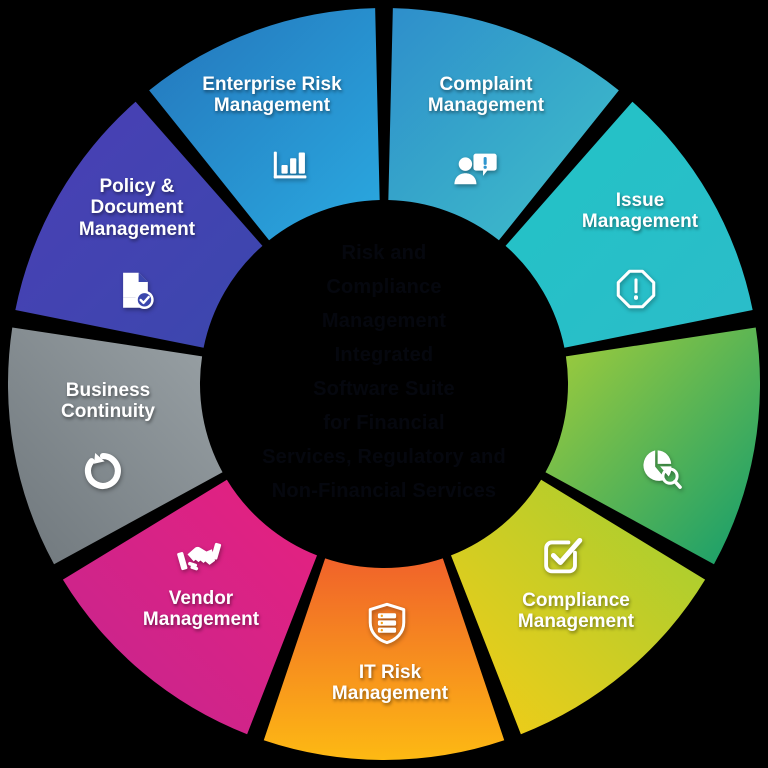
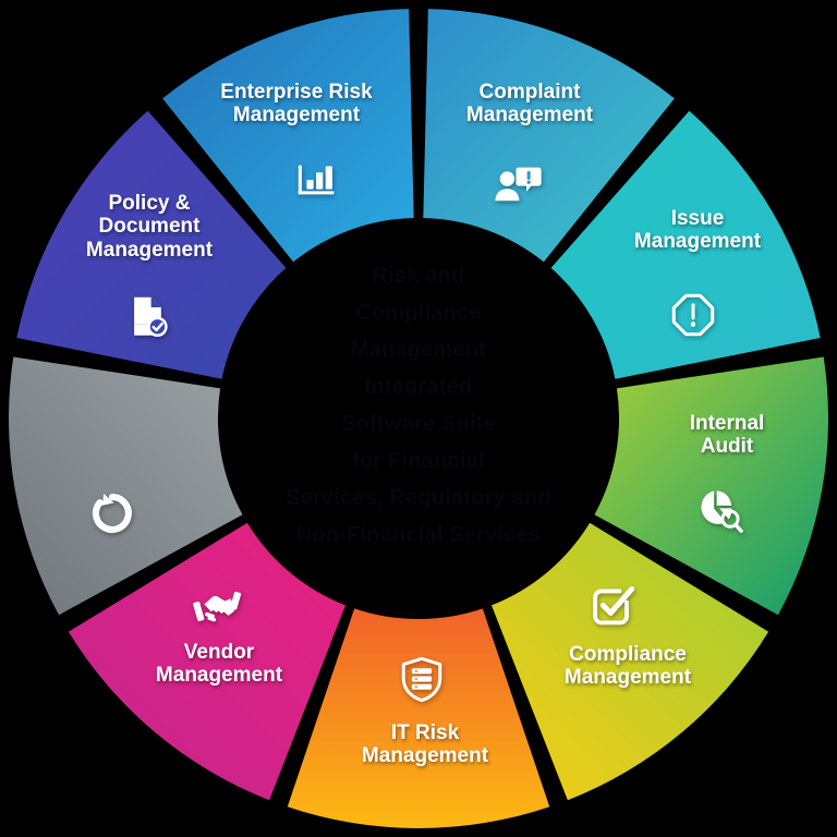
  Enterprise Risk
  Management
  Complaint
  Management
  Issue
  Management
+ Internal
+ Audit
  Compliance
  Management
  IT Risk
  Management
  Vendor
  Management
- Business
- Continuity
  Policy &
  Document
  Management
